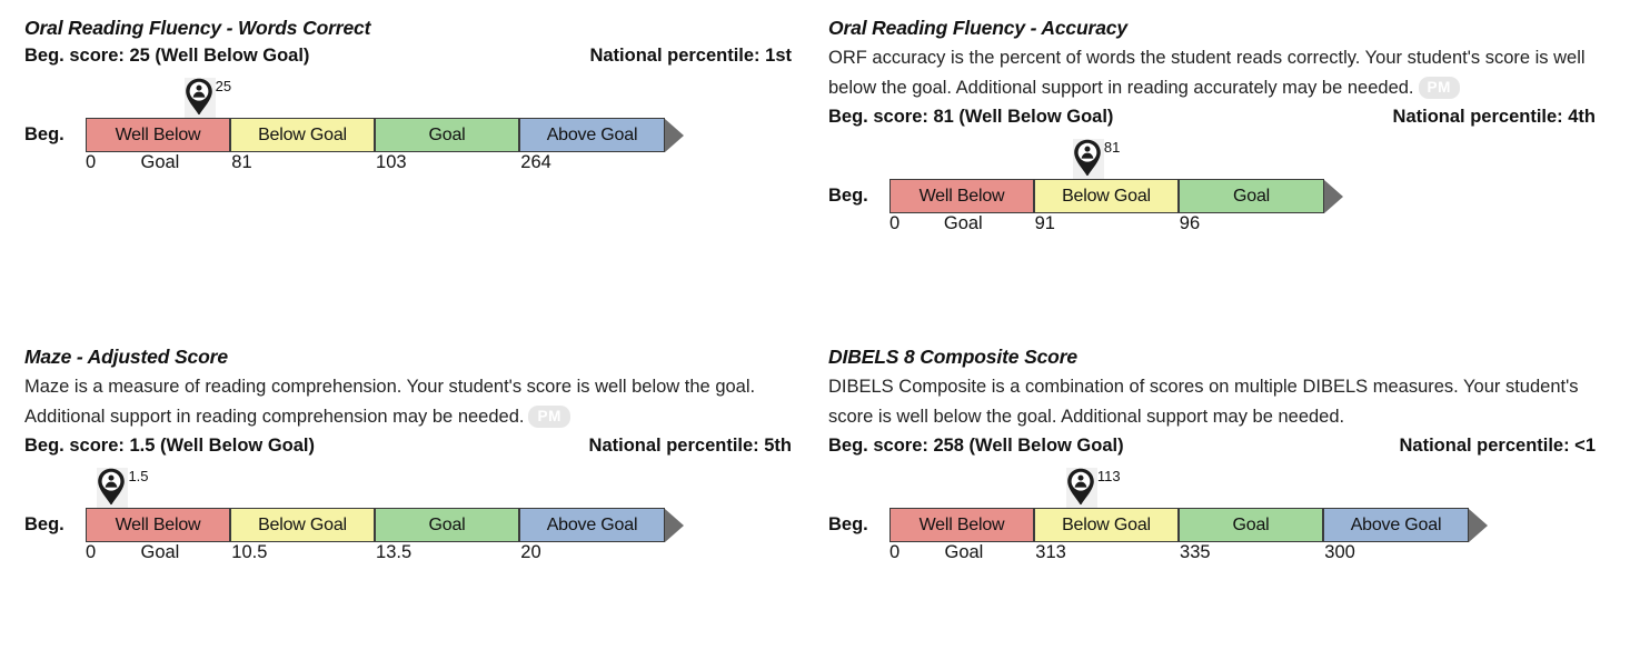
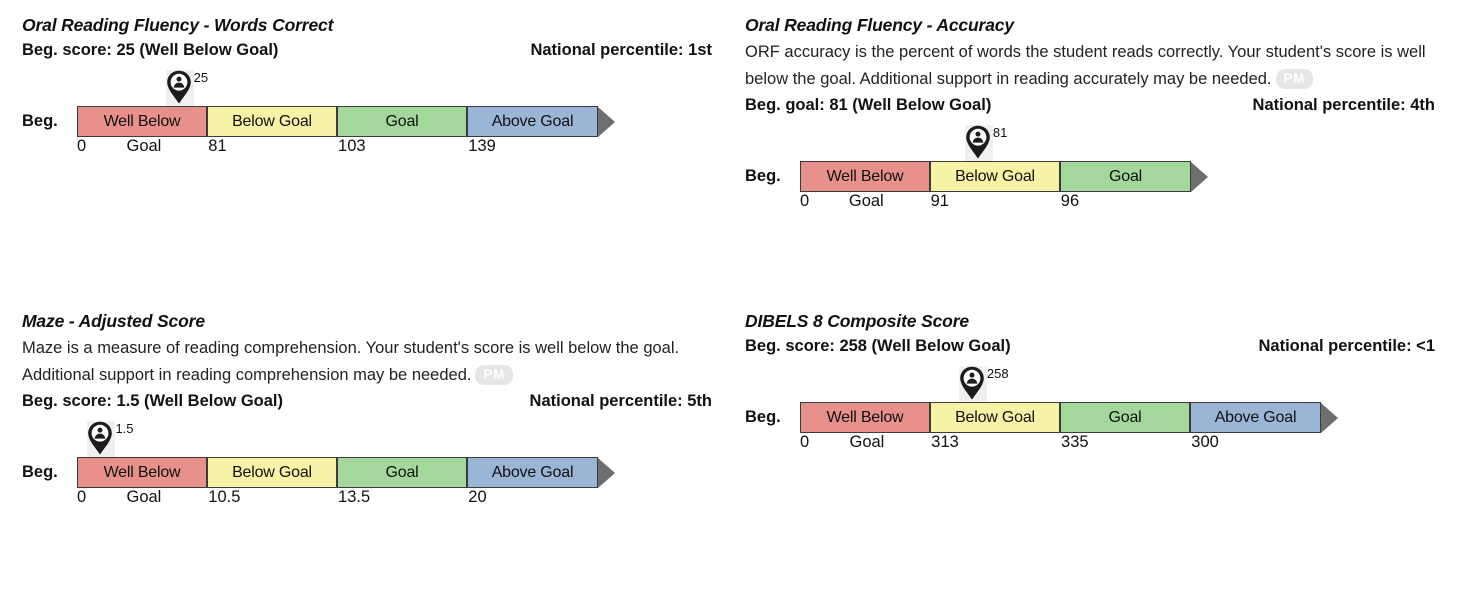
  Oral Reading Fluency - Words Correct
  Beg. score: 25 (Well Below Goal)
  National percentile: 1st
  25
  Beg.
  Well Below
  Below Goal
  Goal
  Above Goal
  0
  Goal
  81
  103
- 264
+ 139
  Oral Reading Fluency - Accuracy
  ORF accuracy is the percent of words the student reads correctly. Your student's score is well below the goal. Additional support in reading accurately may be needed. PM
- Beg. score: 81 (Well Below Goal)
+ Beg. goal: 81 (Well Below Goal)
  National percentile: 4th
  81
  Beg.
  Well Below
  Below Goal
  Goal
  0
  Goal
  91
  96
  Maze - Adjusted Score
  Maze is a measure of reading comprehension. Your student's score is well below the goal. Additional support in reading comprehension may be needed. PM
  Beg. score: 1.5 (Well Below Goal)
  National percentile: 5th
  1.5
  Beg.
  Well Below
  Below Goal
  Goal
  Above Goal
  0
  Goal
  10.5
  13.5
  20
  DIBELS 8 Composite Score
- DIBELS Composite is a combination of scores on multiple DIBELS measures. Your student's score is well below the goal. Additional support may be needed.
  Beg. score: 258 (Well Below Goal)
  National percentile: <1
- 113
+ 258
  Beg.
  Well Below
  Below Goal
  Goal
  Above Goal
  0
  Goal
  313
  335
  300
